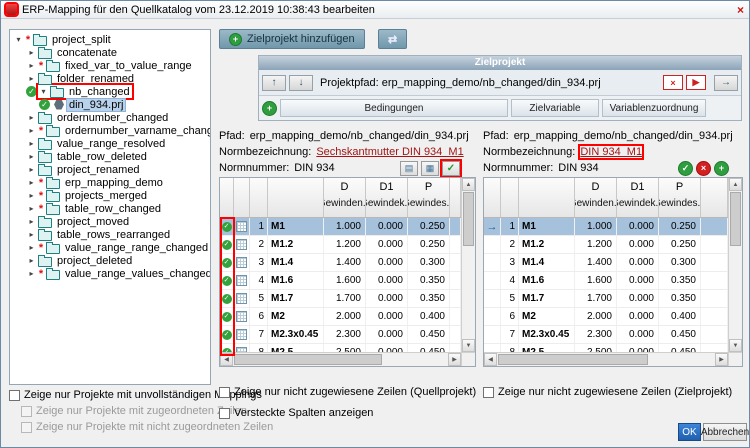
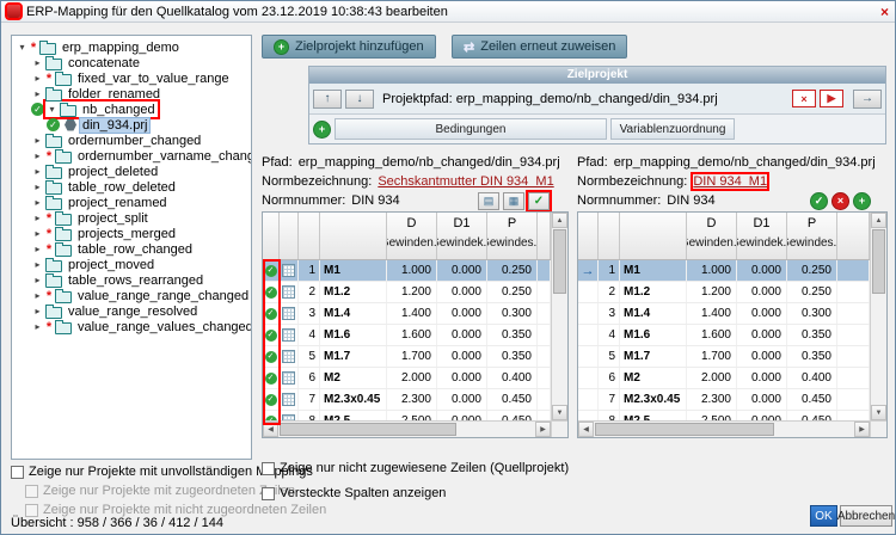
  ERP-Mapping für den Quellkatalog vom 23.12.2019 10:38:43 bearbeiten
  ×
  ▾
  *
- project_split
+ erp_mapping_demo
  ▸
  concatenate
  ▸
  *
  fixed_var_to_value_range
  ▸
  folder_renamed
  ✓
  ▾
  nb_changed
  ✓
  din_934.prj
  ▸
  ordernumber_changed
  ▸
  *
  ordernumber_varname_chang
  ▸
- value_range_resolved
+ project_deleted
  ▸
  table_row_deleted
  ▸
  project_renamed
  ▸
  *
- erp_mapping_demo
+ project_split
  ▸
  *
  projects_merged
  ▸
  *
  table_row_changed
  ▸
  project_moved
  ▸
  table_rows_rearranged
  ▸
  *
  value_range_range_changed
  ▸
- project_deleted
+ value_range_resolved
  ▸
  *
  value_range_values_changed
  +
  Zielprojekt hinzufügen
  ⇄
+ Zeilen erneut zuweisen
  Zielprojekt
  ↑
  ↓
  Projektpfad:
  erp_mapping_demo/nb_changed/din_934.prj
  ×
  ▶
  →
  +
  Bedingungen
- Zielvariable
  Variablenzuordnung
  Pfad:
  erp_mapping_demo/nb_changed/din_934.prj
  Normbezeichnung:
  Sechskantmutter DIN 934 M1
  Normnummer:
  DIN 934
  ▤
  ▦
  ✓
  D
  ewinden.
  D1
  ewindek.
  P
  ewindes.
  1
  M1
  1.000
  0.000
  0.250
  2
  M1.2
  1.200
  0.000
  0.250
  3
  M1.4
  1.400
  0.000
  0.300
  4
  M1.6
  1.600
  0.000
  0.350
  5
  M1.7
  1.700
  0.000
  0.350
  6
  M2
  2.000
  0.000
  0.400
  7
  M2.3x0.45
  2.300
  0.000
  0.450
  Pfad:
  erp_mapping_demo/nb_changed/din_934.prj
  Normbezeichnung:
  DIN 934 M1
  Normnummer:
  DIN 934
  ✓
  ×
  +
  D
  ewinden.
  D1
  ewindek.
  P
  ewindes.
  →
  1
  M1
  1.000
  0.000
  0.250
  2
  M1.2
  1.200
  0.000
  0.250
  3
  M1.4
  1.400
  0.000
  0.300
  4
  M1.6
  1.600
  0.000
  0.350
  5
  M1.7
  1.700
  0.000
  0.350
  6
  M2
  2.000
  0.000
  0.400
  7
  M2.3x0.45
  2.300
  0.000
  0.450
  Zeige nur Projekte mit unvollständigenppings
  Zeige nur Projekte mit zugeordnetenilen
  Zeige nur Projekte mit nicht zugeordneten Zeilen
+ Übersicht : 958 / 366 / 36 / 412 / 144
  Zeige nur nicht zugewiesene Zeilen (Quellprojekt)
  Versteckte Spalten anzeigen
- Zeige nur nicht zugewiesene Zeilen (Zielprojekt)
  OK
  Abbrechen
